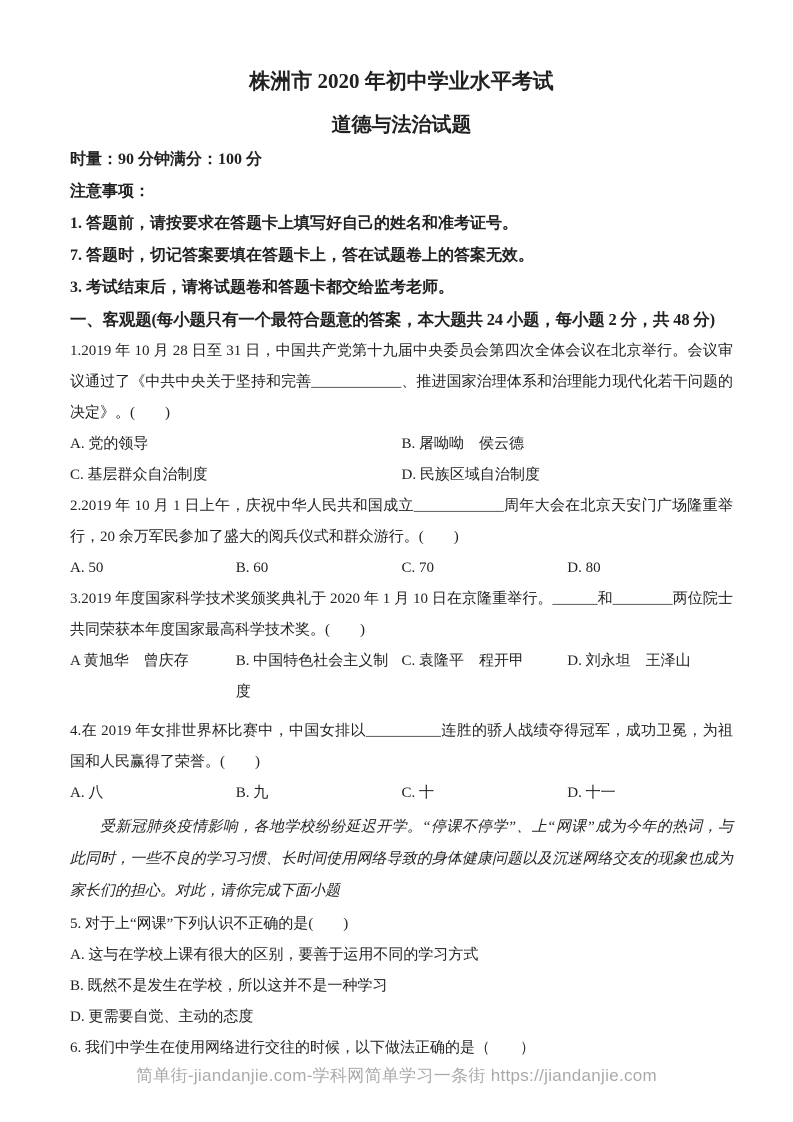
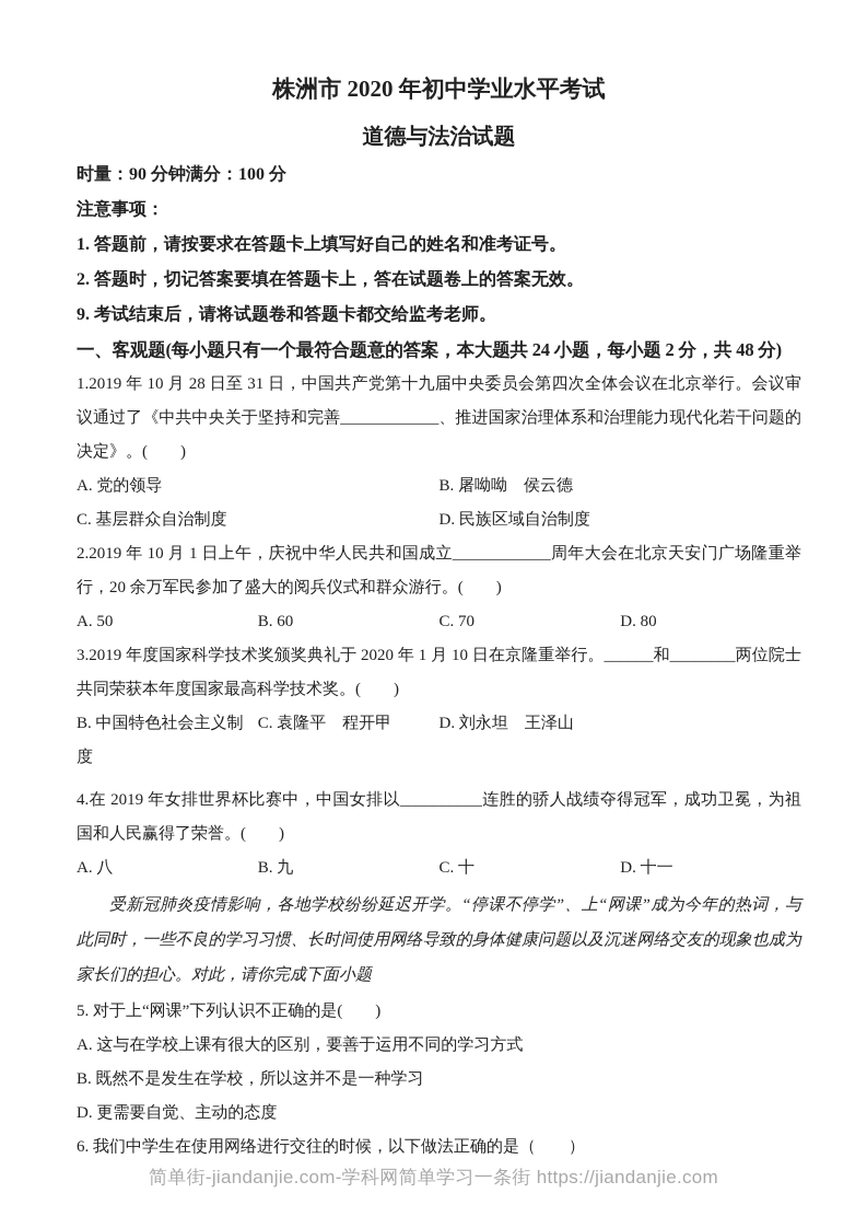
  株洲市 2020 年初中学业水平考试
  道德与法治试题
  时量：90 分钟满分：100 分
  注意事项：
  1. 答题前，请按要求在答题卡上填写好自己的姓名和准考证号。
- 7. 答题时，切记答案要填在答题卡上，答在试题卷上的答案无效。
+ 2. 答题时，切记答案要填在答题卡上，答在试题卷上的答案无效。
- 3. 考试结束后，请将试题卷和答题卡都交给监考老师。
+ 9. 考试结束后，请将试题卷和答题卡都交给监考老师。
  一、客观题(每小题只有一个最符合题意的答案，本大题共 24 小题，每小题 2 分，共 48 分)
  1.2019 年 10 月 28 日至 31 日，中国共产党第十九届中央委员会第四次全体会议在北京举行。会议审议通过了《中共中央关于坚持和完善____________、推进国家治理体系和治理能力现代化若干问题的决定》。( )
  A. 党的领导
  B. 屠呦呦 侯云德
  C. 基层群众自治制度
  D. 民族区域自治制度
  2.2019 年 10 月 1 日上午，庆祝中华人民共和国成立____________周年大会在北京天安门广场隆重举行，20 余万军民参加了盛大的阅兵仪式和群众游行。( )
  A. 50
  B. 60
  C. 70
  D. 80
  3.2019 年度国家科学技术奖颁奖典礼于 2020 年 1 月 10 日在京隆重举行。______和________两位院士共同荣获本年度国家最高科学技术奖。( )
- A 黄旭华 曾庆存
  B. 中国特色社会主义制度
  C. 袁隆平 程开甲
  D. 刘永坦 王泽山
  4.在 2019 年女排世界杯比赛中，中国女排以__________连胜的骄人战绩夺得冠军，成功卫冕，为祖国和人民赢得了荣誉。( )
  A. 八
  B. 九
  C. 十
  D. 十一
  受新冠肺炎疫情影响，各地学校纷纷延迟开学。“停课不停学”、上“网课”成为今年的热词，与此同时，一些不良的学习习惯、长时间使用网络导致的身体健康问题以及沉迷网络交友的现象也成为家长们的担心。对此，请你完成下面小题
  5. 对于上“网课”下列认识不正确的是( )
  A. 这与在学校上课有很大的区别，要善于运用不同的学习方式
  B. 既然不是发生在学校，所以这并不是一种学习
  D. 更需要自觉、主动的态度
  6. 我们中学生在使用网络进行交往的时候，以下做法正确的是（ ）
  简单街-jiandanjie.com-学科网简单学习一条街 https://jiandanjie.com
